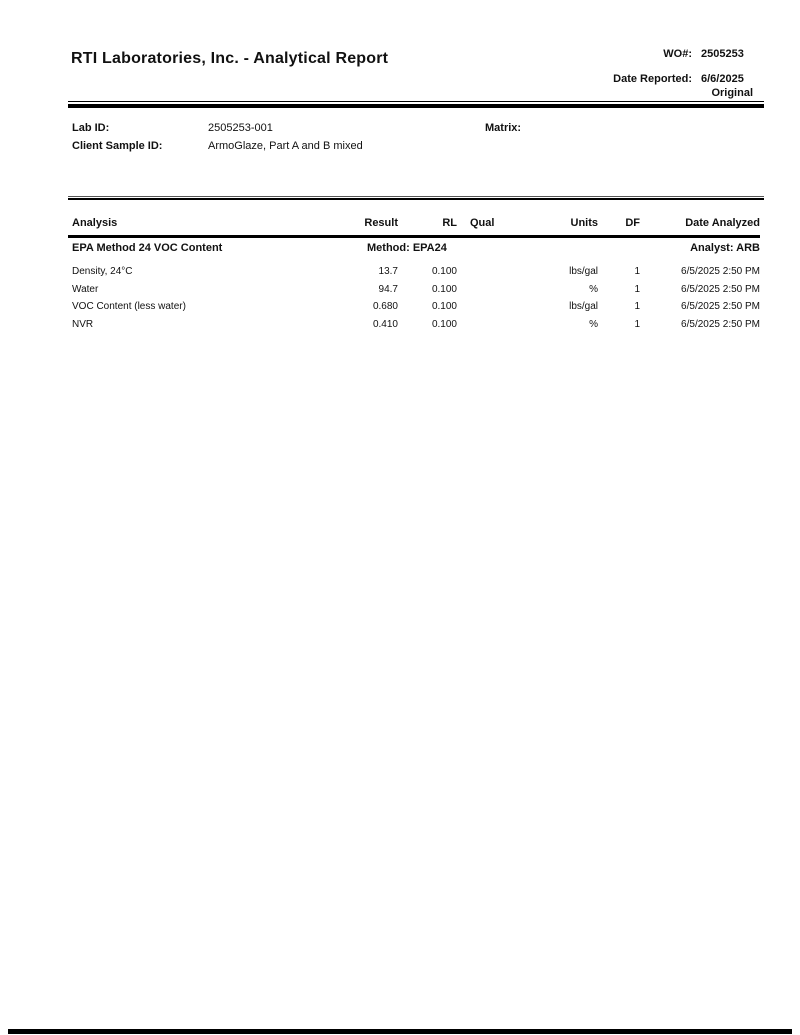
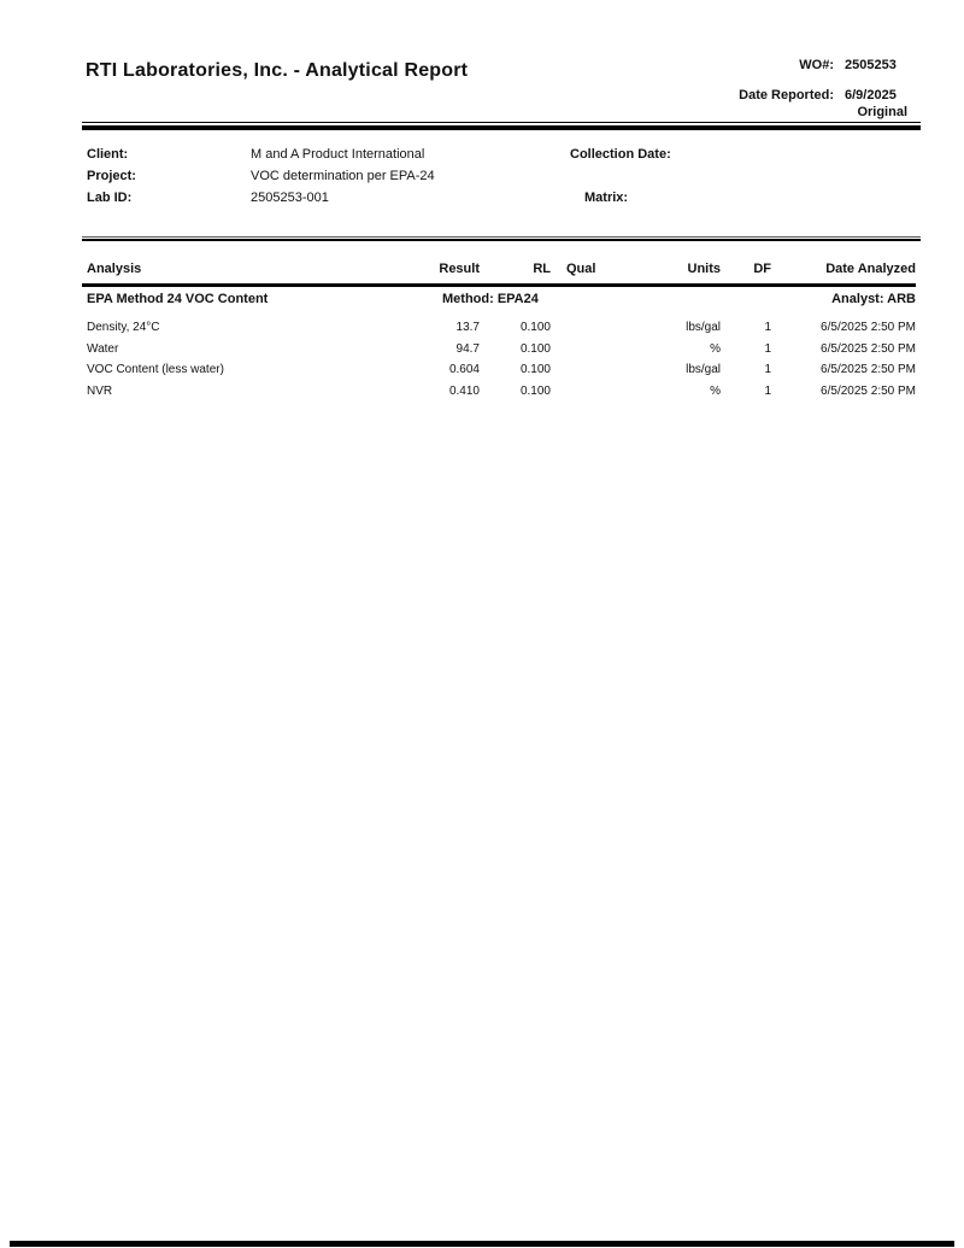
  RTI Laboratories, Inc. - Analytical Report
  WO#:
  2505253
  Date Reported:
- 6/6/2025
+ 6/9/2025
  Original
+ Client:
+ M and A Product International
+ Collection Date:
+ Project:
+ VOC determination per EPA-24
  Lab ID:
  2505253-001
  Matrix:
- Client Sample ID:
- ArmoGlaze, Part A and B mixed
  Analysis
  Result
  RL
  Qual
  Units
  DF
  Date Analyzed
  EPA Method 24 VOC Content
  Method: EPA24
  Analyst: ARB
  Density, 24°C
  13.7
  0.100
  lbs/gal
  1
  6/5/2025 2:50 PM
  Water
  94.7
  0.100
  %
  1
  6/5/2025 2:50 PM
  VOC Content (less water)
- 0.680
+ 0.604
  0.100
  lbs/gal
  1
  6/5/2025 2:50 PM
  NVR
  0.410
  0.100
  %
  1
  6/5/2025 2:50 PM
